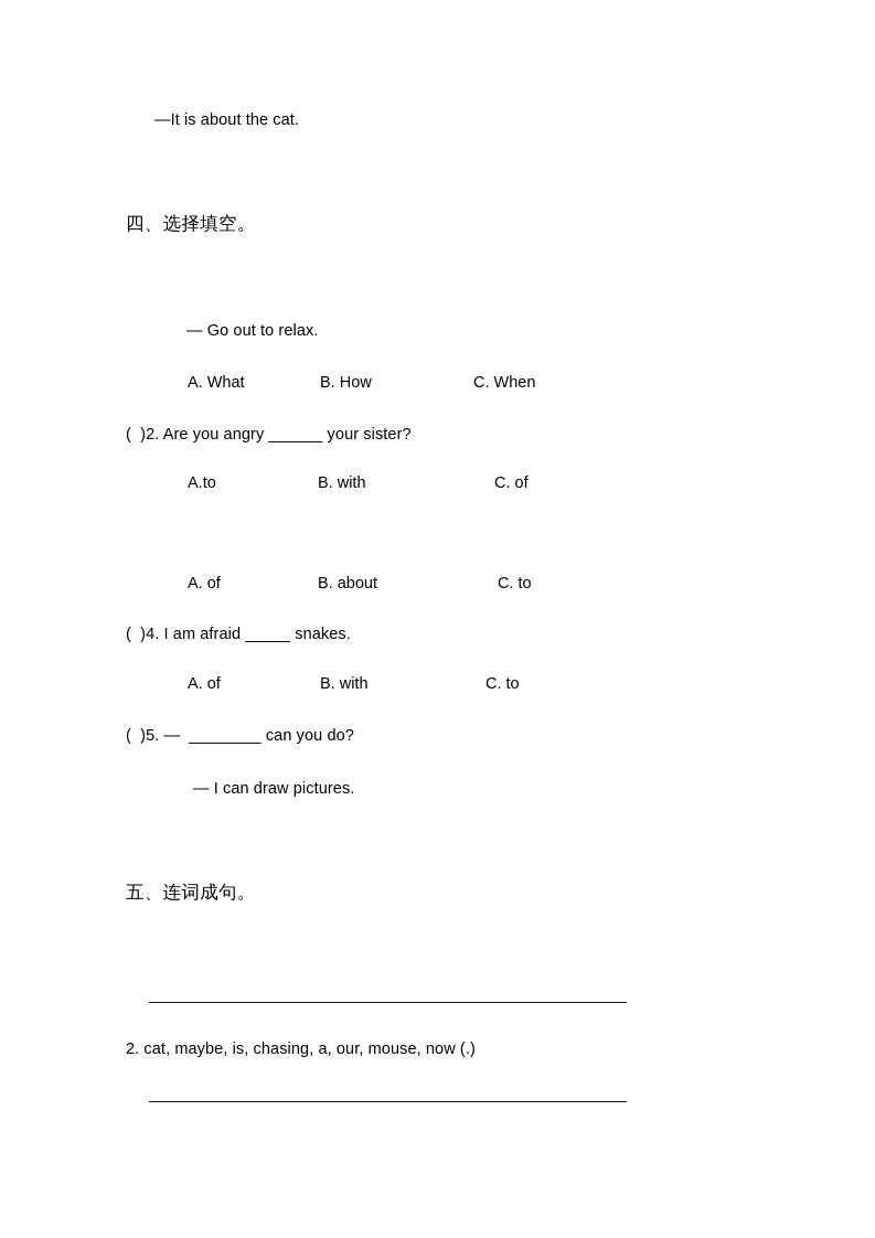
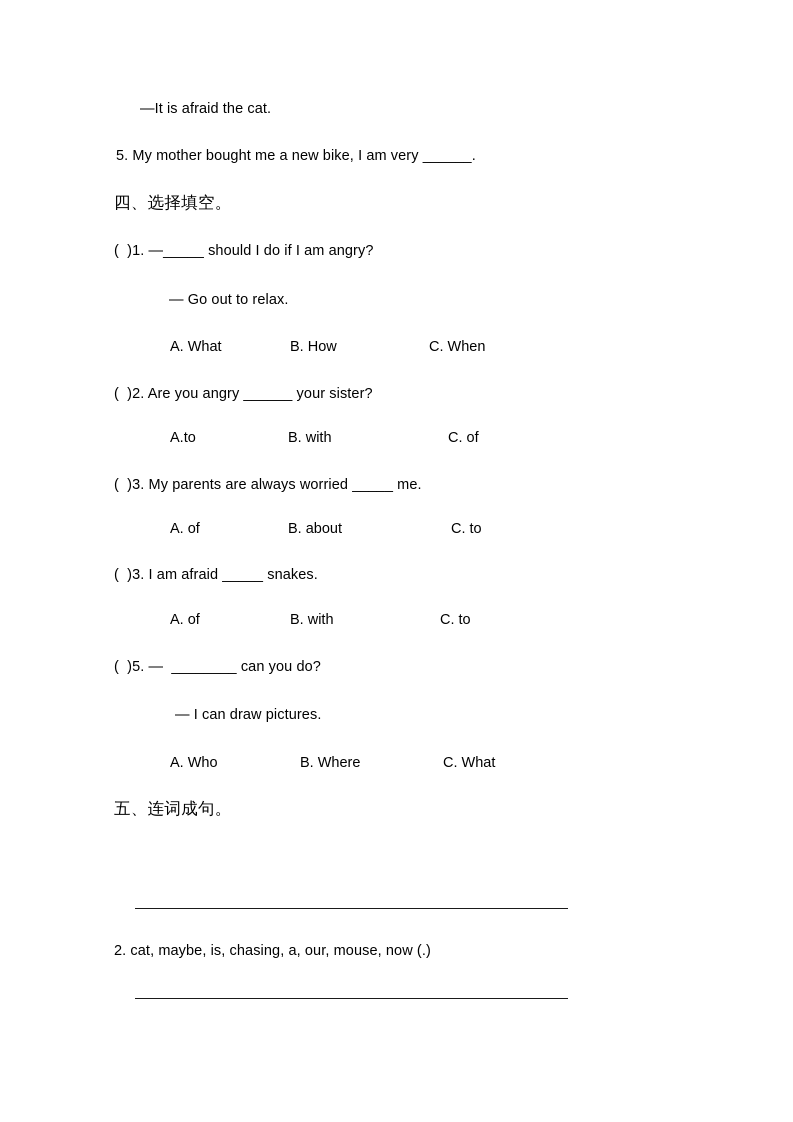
- —It is about the cat.
+ —It is afraid the cat.
+ 5. My mother bought me a new bike, I am very ______.
  四、选择填空。
+ ( )1. —_____ should I do if I am angry?
  — Go out to relax.
  A. What
  B. How
  C. When
  ( )2. Are you angry ______ your sister?
  A.to
  B. with
  C. of
+ ( )3. My parents are always worried _____ me.
  A. of
  B. about
  C. to
- ( )4. I am afraid _____ snakes.
+ ( )3. I am afraid _____ snakes.
  A. of
  B. with
  C. to
  ( )5. — ________ can you do?
  — I can draw pictures.
+ A. Who
+ B. Where
+ C. What
  五、连词成句。
  2. cat, maybe, is, chasing, a, our, mouse, now (.)
